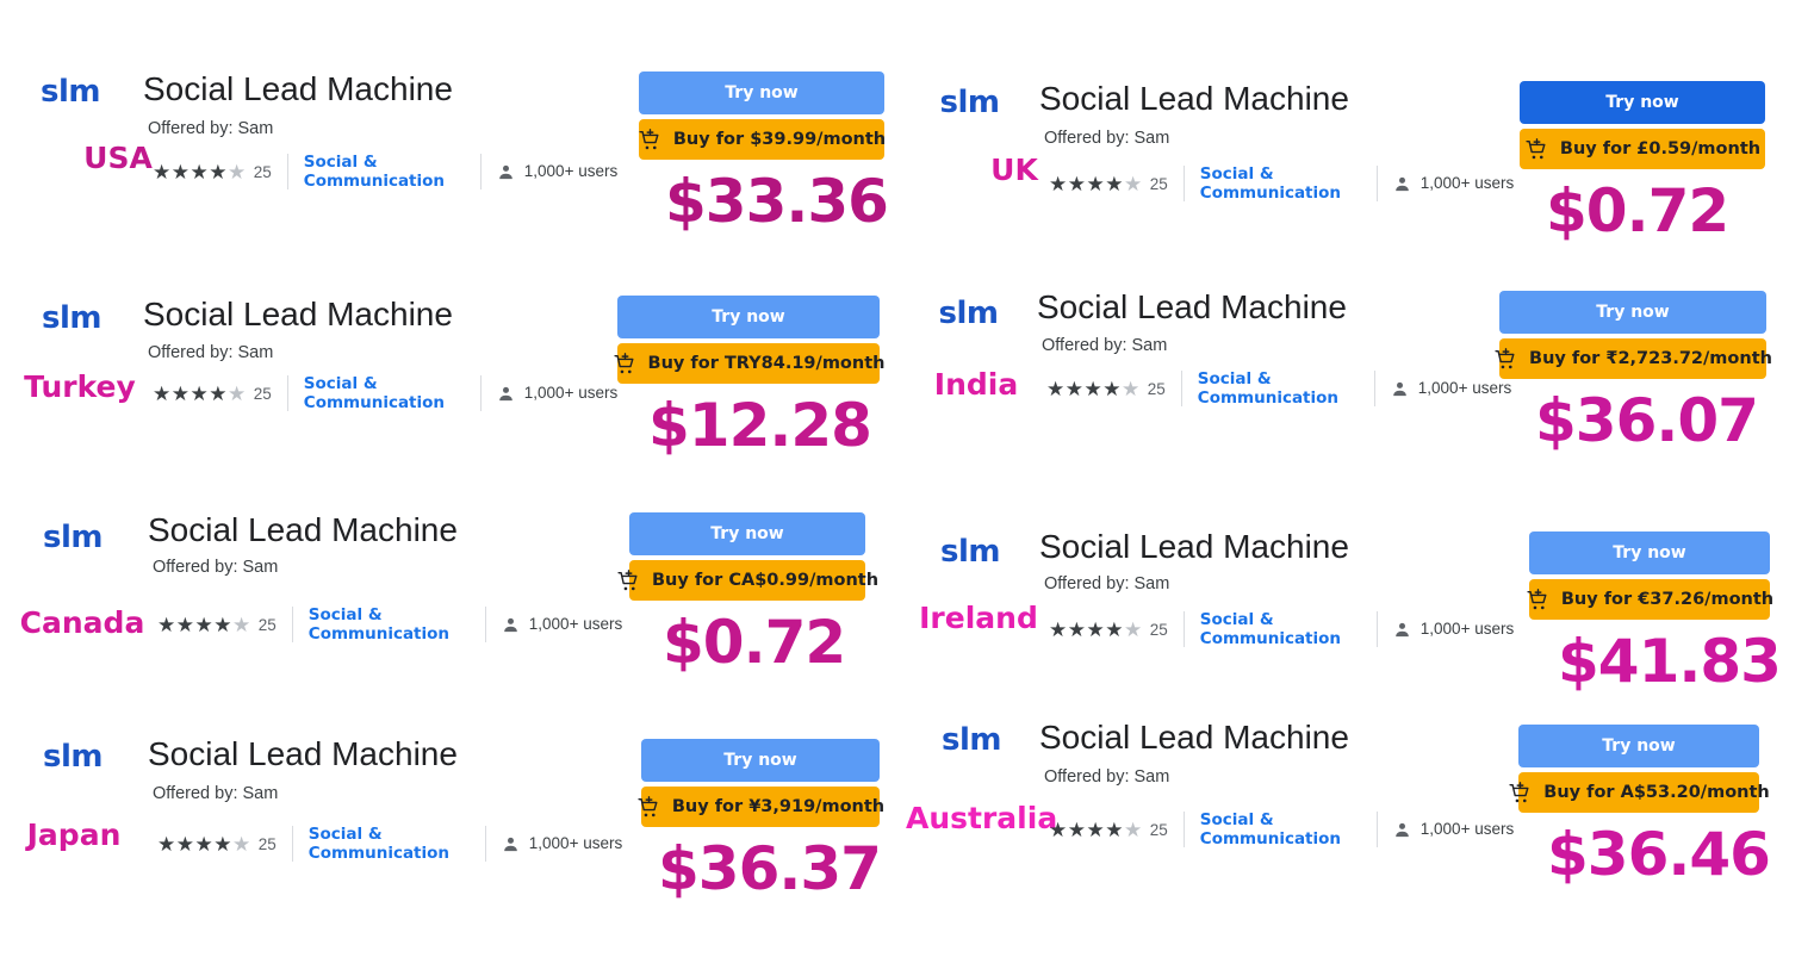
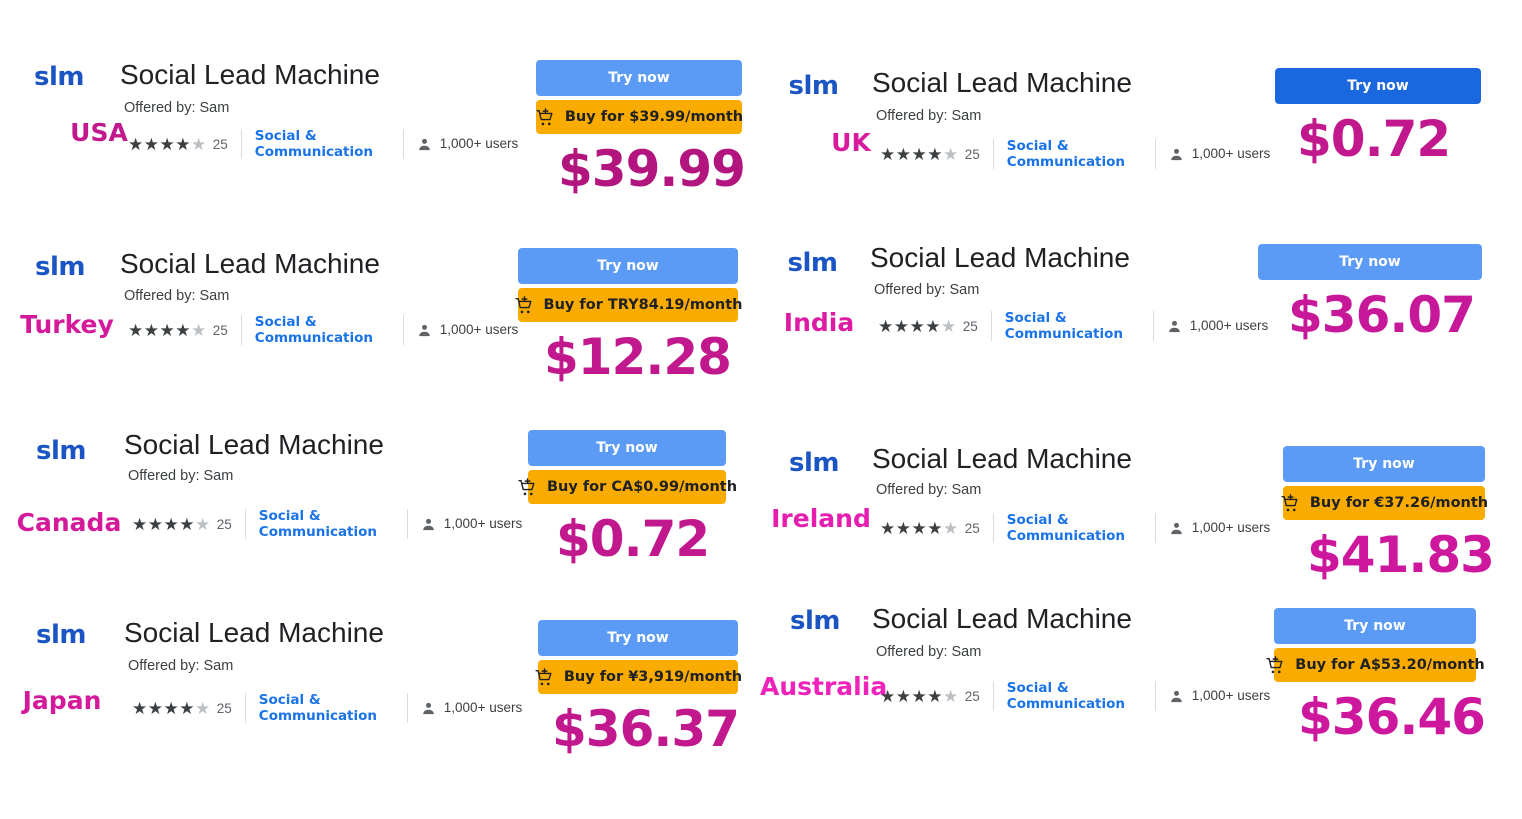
  slm
  USA
  Social Lead Machine
  Offered by: Sam
  ★
  ★
  ★
  ★
  ★
  25
  Social & Communication
  1,000+ users
  Try now
  Buy for $39.99/month
- $33.36
+ $39.99
  slm
  UK
  Social Lead Machine
  Offered by: Sam
  ★
  ★
  ★
  ★
  ★
  25
  Social & Communication
  1,000+ users
  Try now
- Buy for £0.59/month
  $0.72
  slm
  Turkey
  Social Lead Machine
  Offered by: Sam
  ★
  ★
  ★
  ★
  ★
  25
  Social & Communication
  1,000+ users
  Try now
  Buy for TRY84.19/month
  $12.28
  slm
  India
  Social Lead Machine
  Offered by: Sam
  ★
  ★
  ★
  ★
  ★
  25
  Social & Communication
  1,000+ use
  Try now
- Buy for ₹2,723.72/month
  $36.07
  slm
  Canada
  Social Lead Machine
  Offered by: Sam
  ★
  ★
  ★
  ★
  ★
  25
  Social & Communication
  1,000+ users
  Try now
  Buy for CA$0.99/month
  $0.72
  slm
  Ireland
  Social Lead Machine
  Offered by: Sam
  ★
  ★
  ★
  ★
  ★
  25
  Social & Communication
  1,000+ users
  Try now
  Buy for €37.26/month
  $41.83
  slm
  Japan
  Social Lead Machine
  Offered by: Sam
  ★
  ★
  ★
  ★
  ★
  25
  Social & Communication
  1,000+ users
  Try now
  Buy for ¥3,919/month
  $36.37
  slm
  Australia
  Social Lead Machine
  Offered by: Sam
  ★
  ★
  ★
  ★
  ★
  25
  Social & Communication
  1,000+ users
  Try now
  Buy for A$53.20/month
  $36.46
